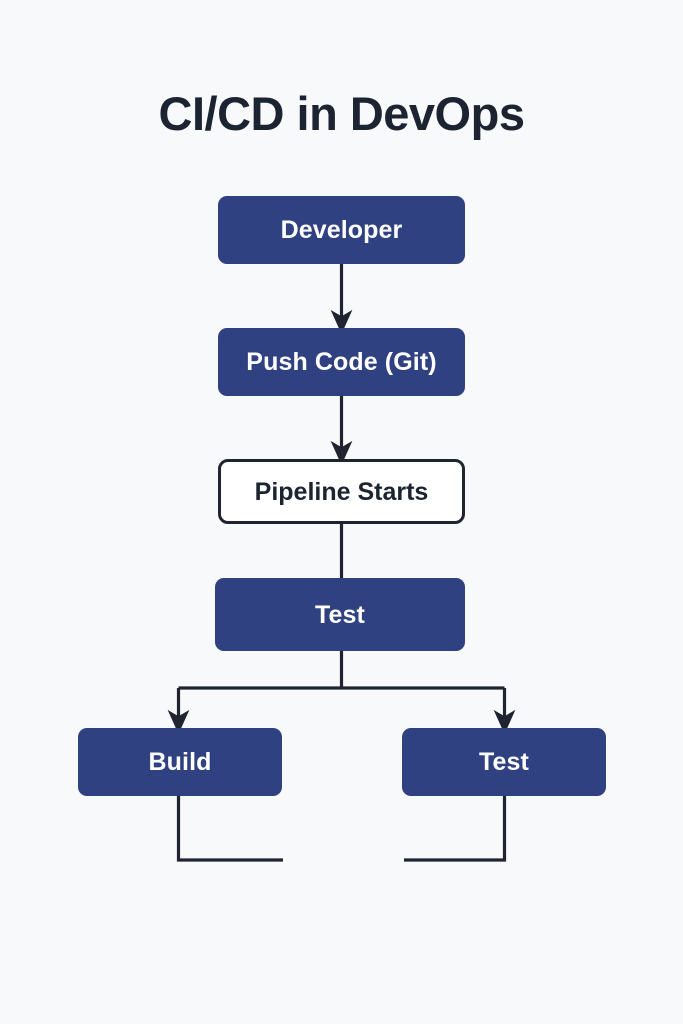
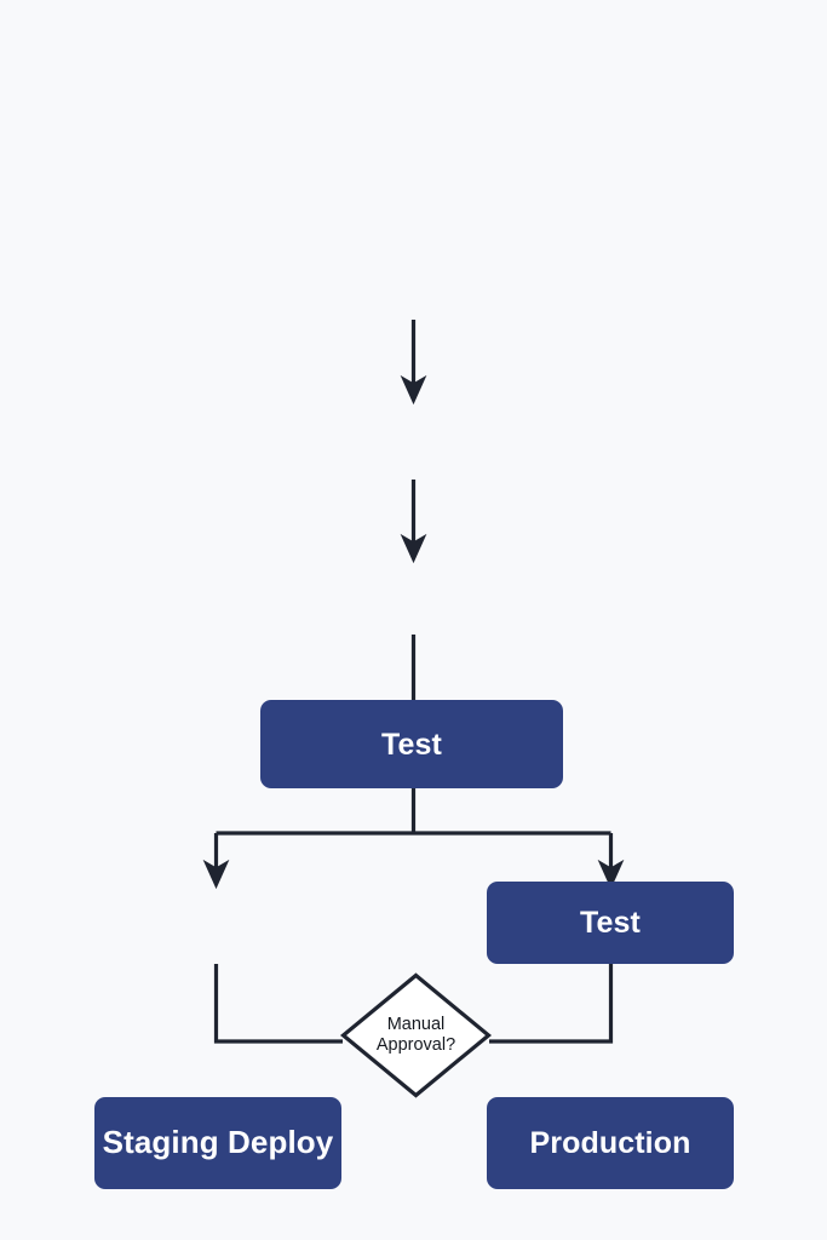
- CI/CD in DevOps
- Developer
- Push Code (Git)
- Pipeline Starts
  Test
- Build
  Test
+ Manual
+ Approval?
+ Staging Deploy
+ Production
